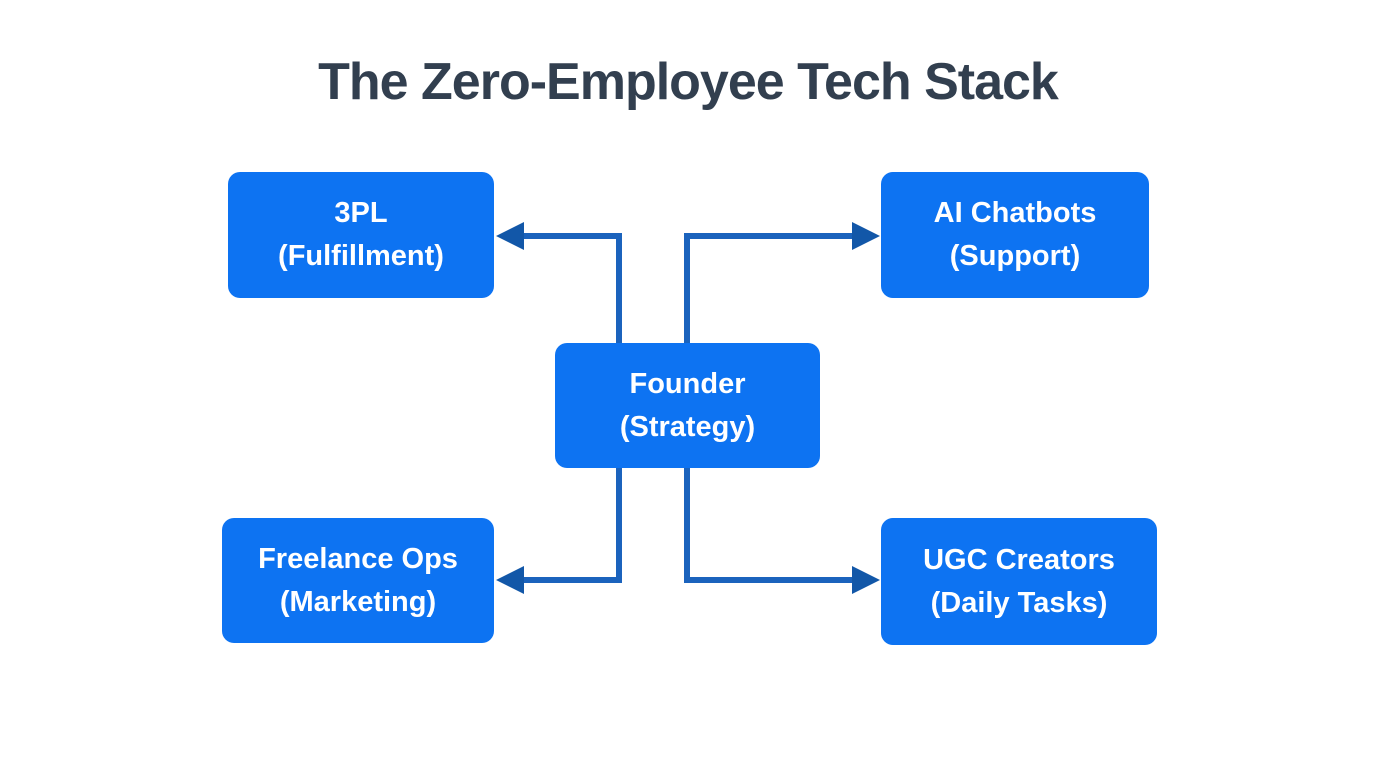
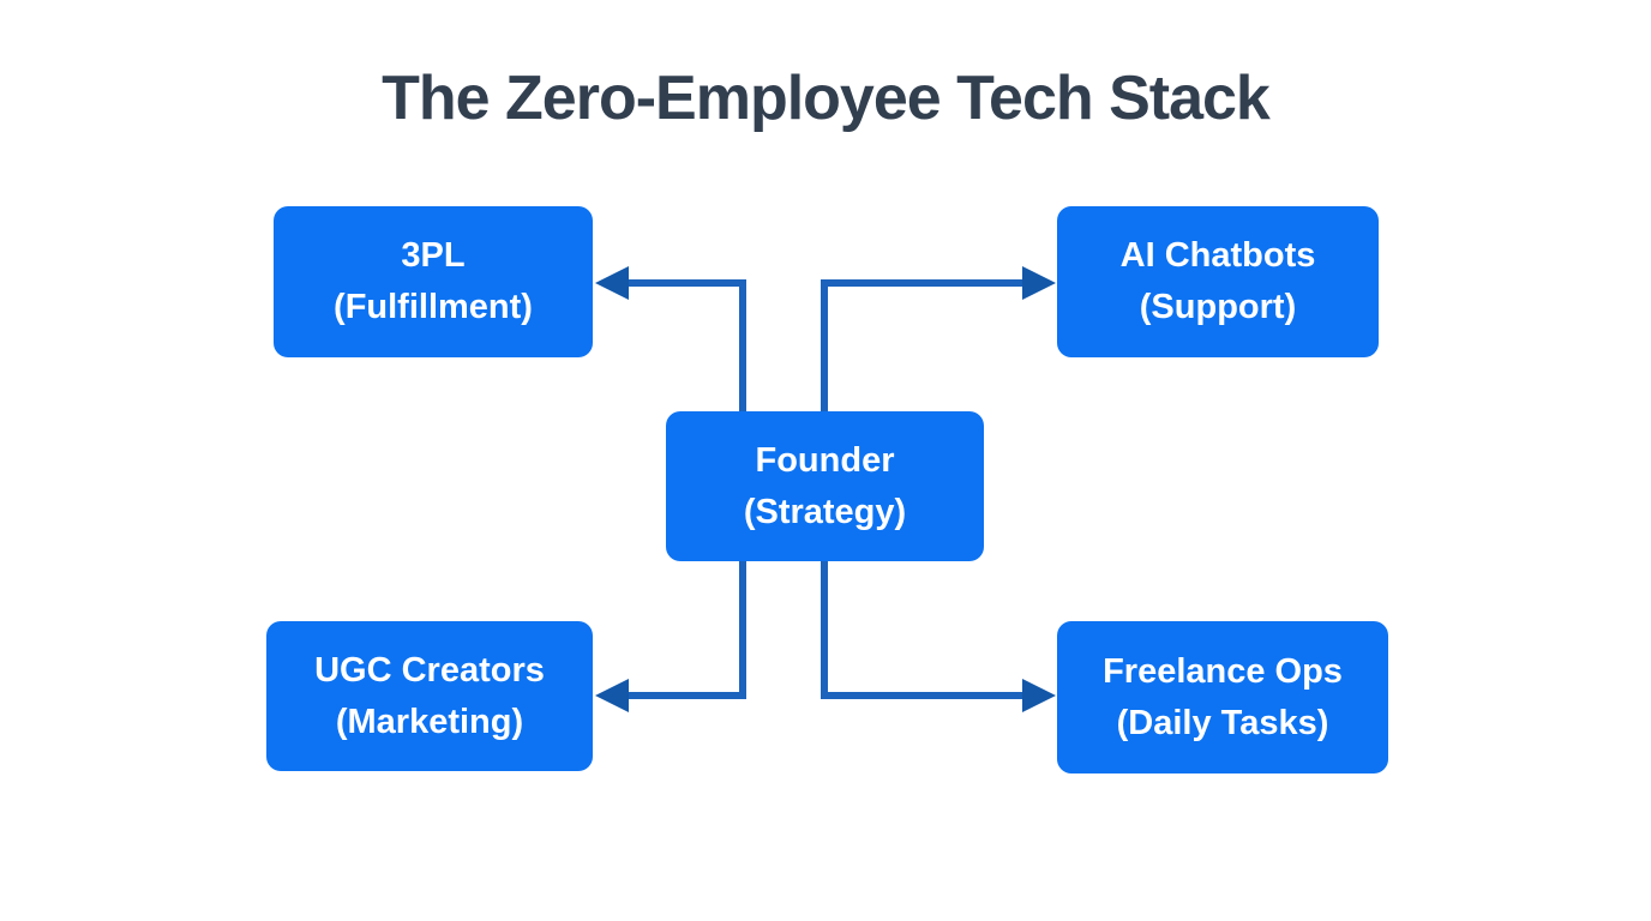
  The Zero-Employee Tech Stack
  3PL
  (Fulfillment)
  AI Chatbots
  (Support)
  Founder
  (Strategy)
- Freelance Ops
+ UGC Creators
  (Marketing)
- UGC Creators
+ Freelance Ops
  (Daily Tasks)
